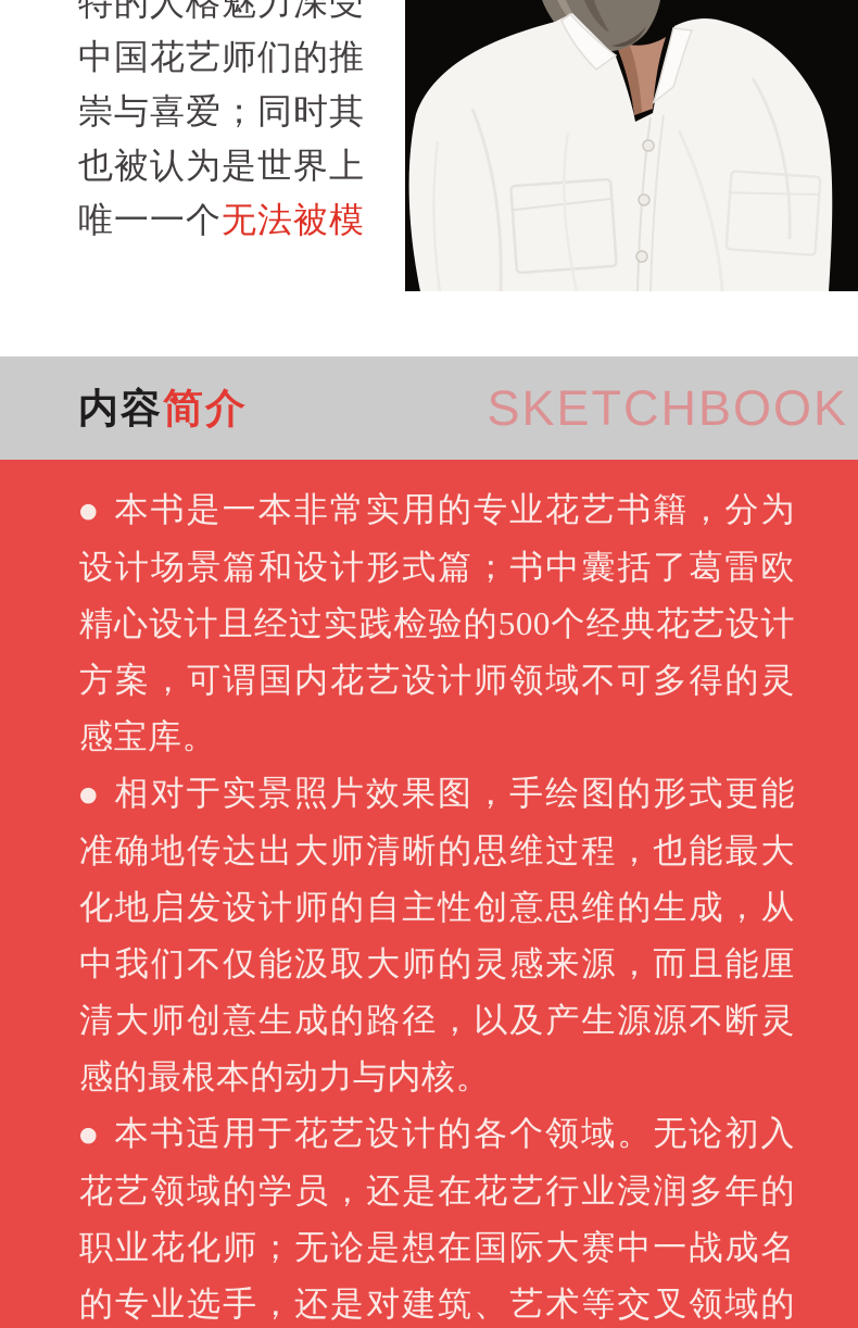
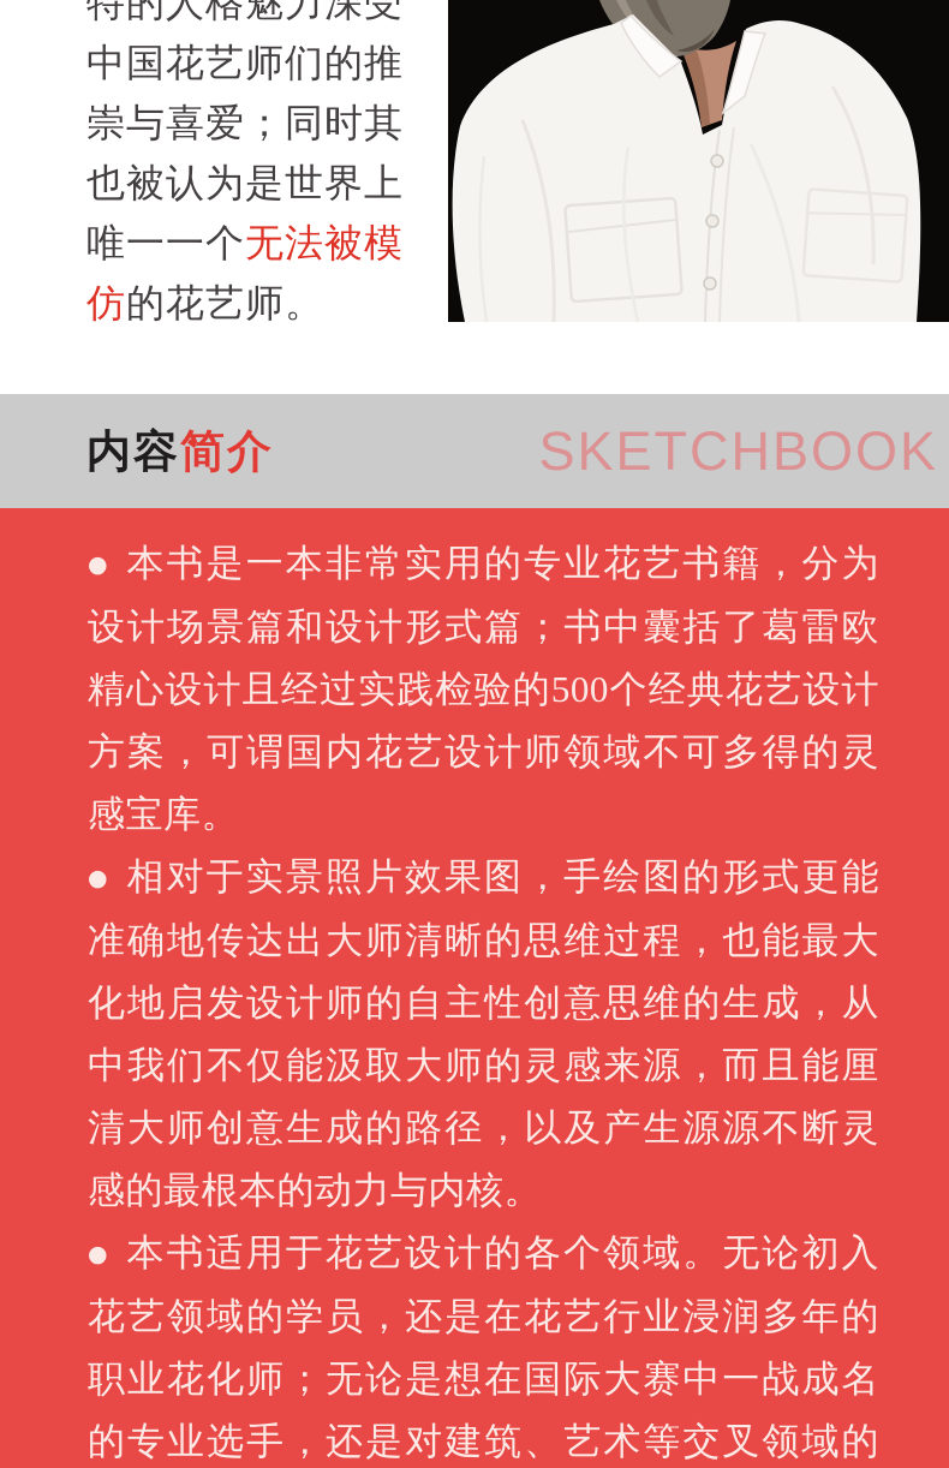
  特的人格魅力深受
  中国花艺师们的推
  崇与喜爱；同时其
  也被认为是世界上
  唯一一个无法被模
+ 仿的花艺师。
  内容简介
  SKETCHBOOK
  ● 本书是一本非常实用的专业花艺书籍，分为设计场景篇和设计形式篇；书中囊括了葛雷欧精心设计且经过实践检验的500个经典花艺设计方案，可谓国内花艺设计师领域不可多得的灵感宝库。
  ● 相对于实景照片效果图，手绘图的形式更能准确地传达出大师清晰的思维过程，也能最大化地启发设计师的自主性创意思维的生成，从中我们不仅能汲取大师的灵感来源，而且能厘清大师创意生成的路径，以及产生源源不断灵感的最根本的动力与内核。
  ● 本书适用于花艺设计的各个领域。无论初入花艺领域的学员，还是在花艺行业浸润多年的职业花化师；无论是想在国际大赛中一战成名的专业选手，还是对建筑、艺术等交叉领域的
